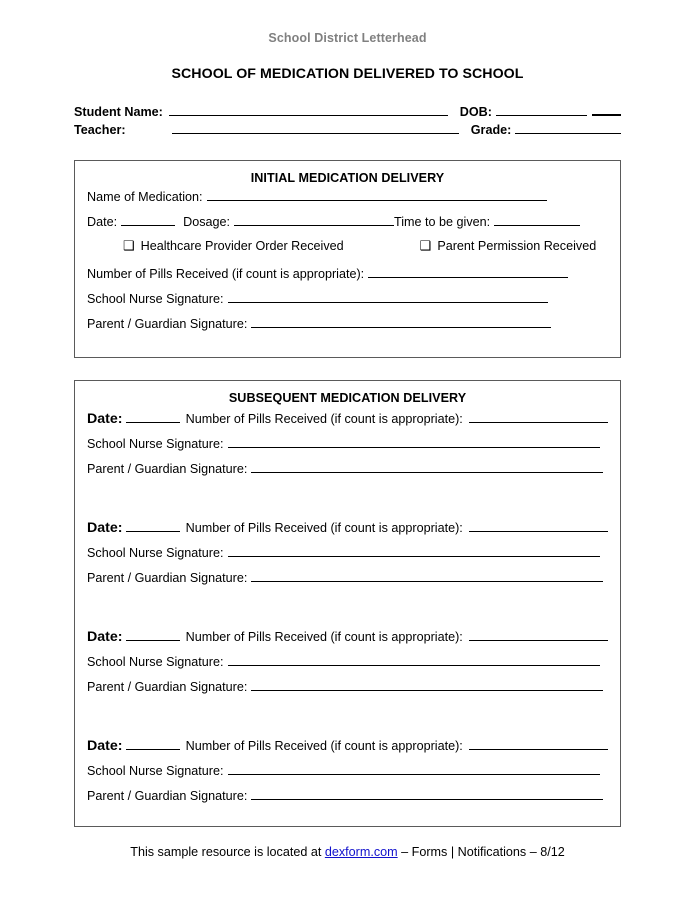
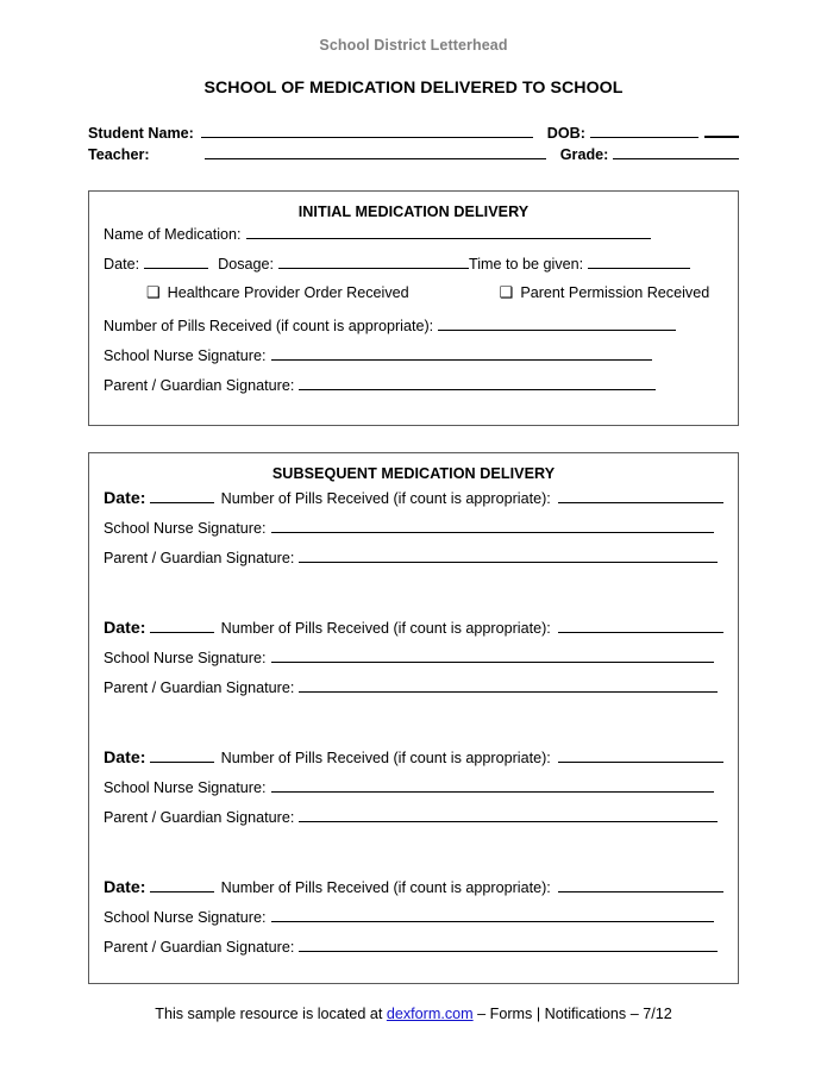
  School District Letterhead
  SCHOOL OF MEDICATION DELIVERED TO SCHOOL
  Student Name:
  DOB:
  Teacher:
  Grade:
  INITIAL MEDICATION DELIVERY
  Name of Medication:
  Date:
  Dosage:
  Time to be given:
  ❑
  Healthcare Provider Order Received
  ❑
  Parent Permission Received
  Number of Pills Received (if count is appropriate):
  School Nurse Signature:
  Parent / Guardian Signature:
  SUBSEQUENT MEDICATION DELIVERY
  Date:
  Number of Pills Received (if count is appropriate):
  School Nurse Signature:
  Parent / Guardian Signature:
  Date:
  Number of Pills Received (if count is appropriate):
  School Nurse Signature:
  Parent / Guardian Signature:
  Date:
  Number of Pills Received (if count is appropriate):
  School Nurse Signature:
  Parent / Guardian Signature:
  Date:
  Number of Pills Received (if count is appropriate):
  School Nurse Signature:
  Parent / Guardian Signature:
- This sample resource is located at dexform.com – Forms | Notifications – 8/12
+ This sample resource is located at dexform.com – Forms | Notifications – 7/12
